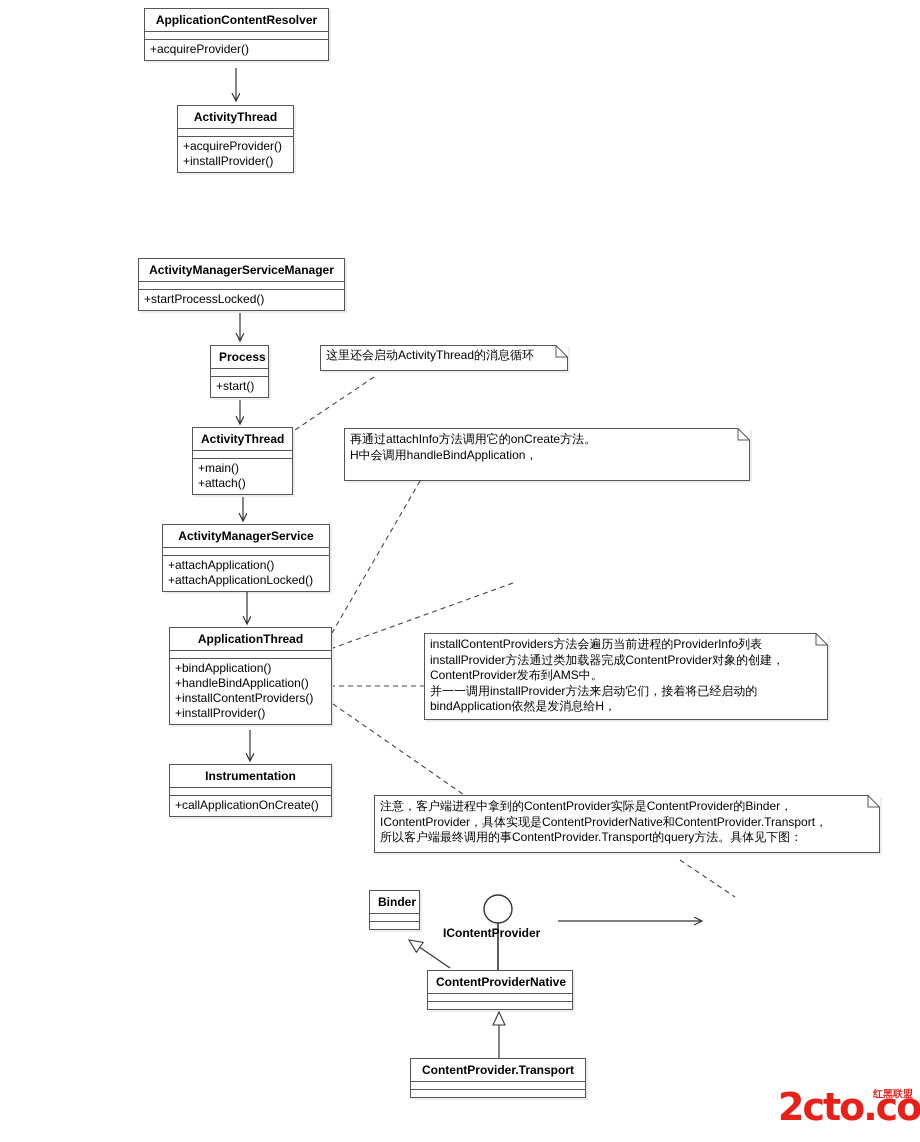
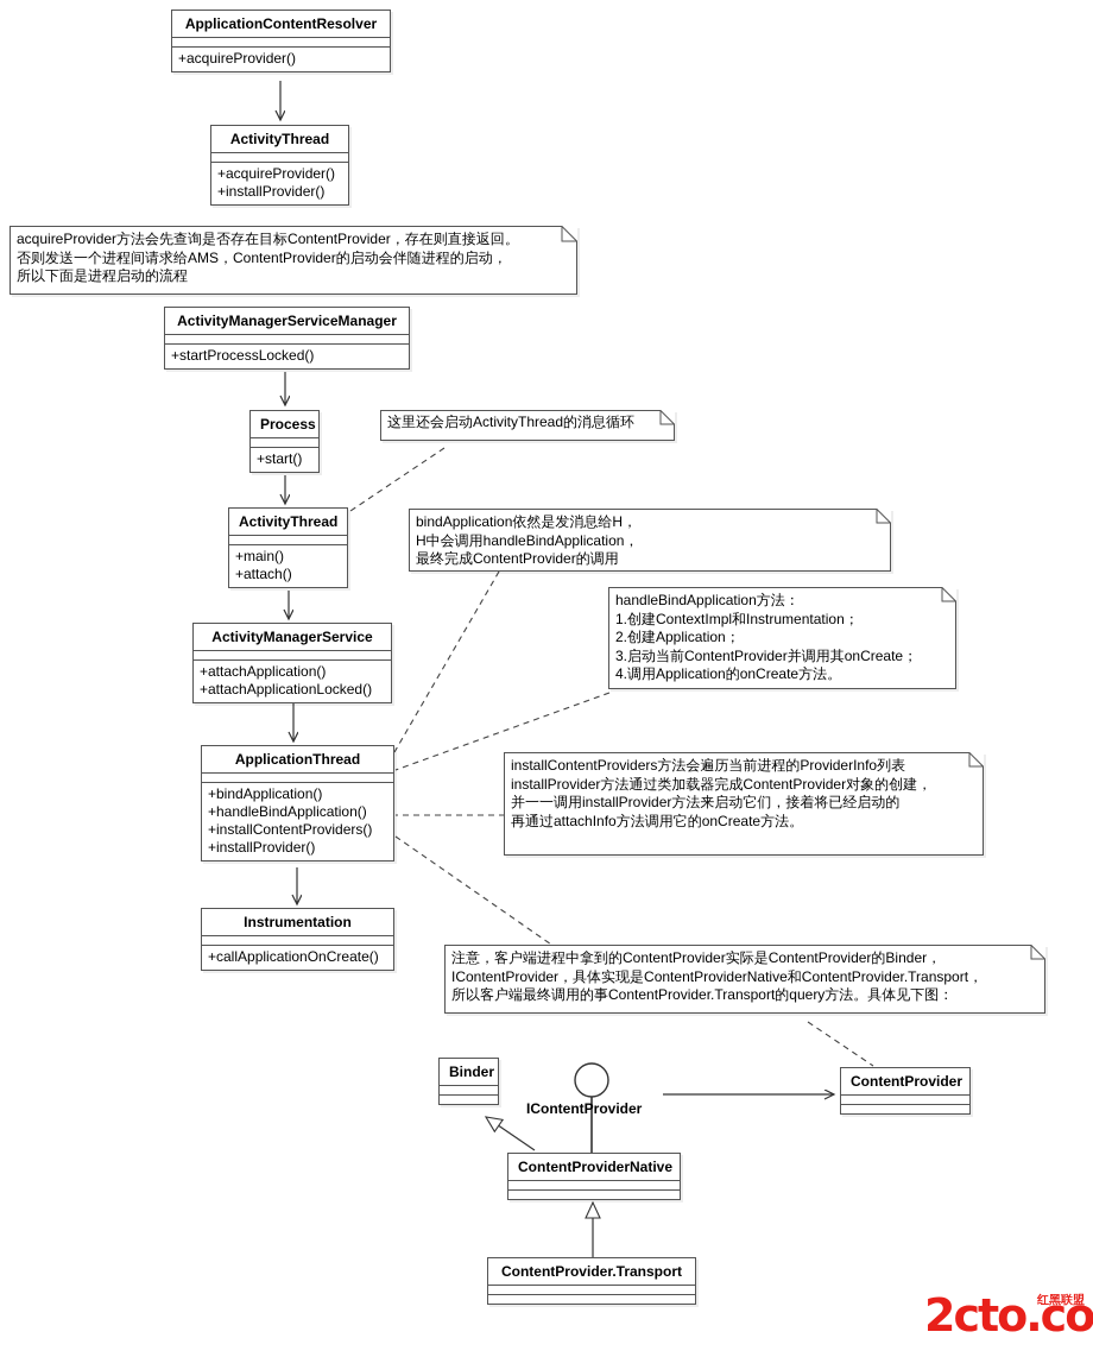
  ApplicationContentResolver
  +acquireProvider()
  ActivityThread
  +acquireProvider()
  +installProvider()
  ActivityManagerServiceManager
  +startProcessLocked()
  Process
  +start()
  ActivityThread
  +main()
  +attach()
  ActivityManagerService
  +attachApplication()
  +attachApplicationLocked()
  ApplicationThread
  +bindApplication()
  +handleBindApplication()
  +installContentProviders()
  +installProvider()
  Instrumentation
  +callApplicationOnCreate()
  Binder
+ ContentProvider
  ContentProviderNative
  ContentProvider.Transport
+ acquireProvider方法会先查询是否存在目标ContentProvider，存在则直接返回。
+ 否则发送一个进程间请求给AMS，ContentProvider的启动会伴随进程的启动，
+ 所以下面是进程启动的流程
  这里还会启动ActivityThread的消息循环
- 再通过attachInfo方法调用它的onCreate方法。
+ bindApplication依然是发消息给H，
  H中会调用handleBindApplication，
+ 最终完成ContentProvider的调用
+ handleBindApplication方法：
+ 1.创建ContextImpl和Instrumentation；
+ 2.创建Application；
+ 3.启动当前ContentProvider并调用其onCreate；
+ 4.调用Application的onCreate方法。
  installContentProviders方法会遍历当前进程的ProviderInfo列表
  installProvider方法通过类加载器完成ContentProvider对象的创建，
- ContentProvider发布到AMS中。
  并一一调用installProvider方法来启动它们，接着将已经启动的
- bindApplication依然是发消息给H，
+ 再通过attachInfo方法调用它的onCreate方法。
  注意，客户端进程中拿到的ContentProvider实际是ContentProvider的Binder，
  IContentProvider，具体实现是ContentProviderNative和ContentProvider.Transport，
  所以客户端最终调用的事ContentProvider.Transport的query方法。具体见下图：
  IContentProvider
  2cto.co
  红黑联盟
